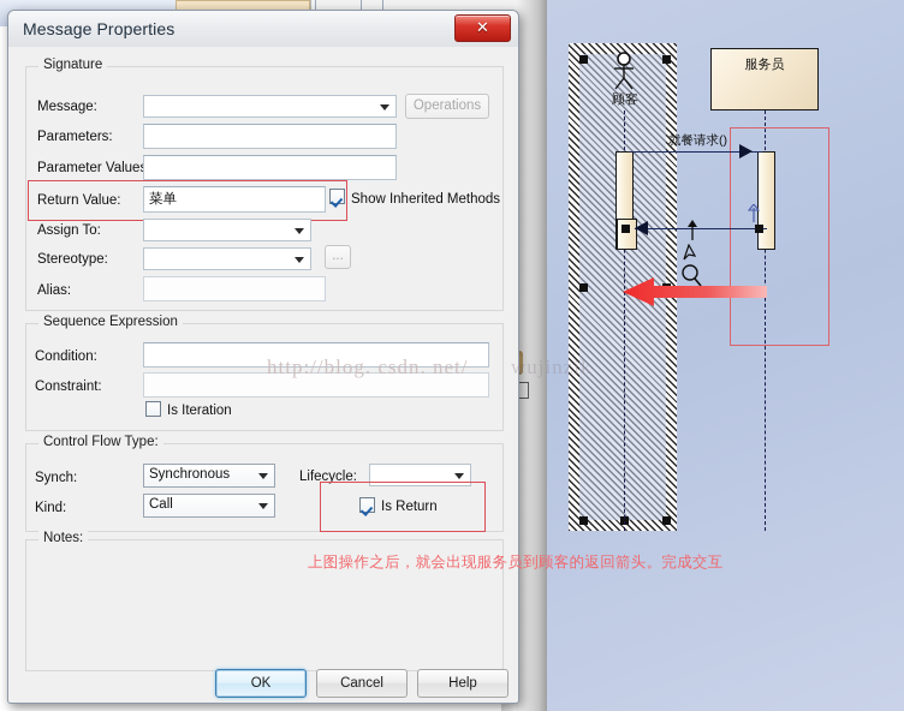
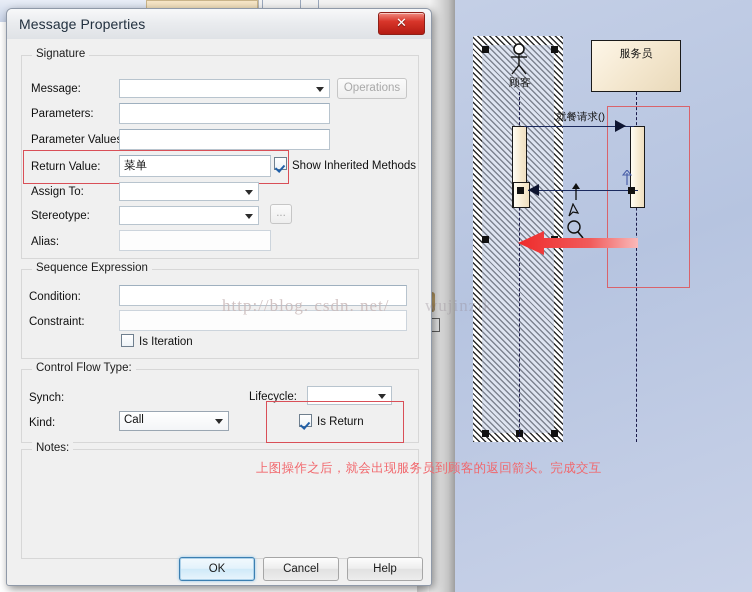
  顾客
  服务员
  就餐请求()
  Message Properties
  ✕
  Signature
  Message:
  Operations
  Parameters:
  Parameter Value
  Return Value:
  菜单
  Show Inherited Methods
  Assign To:
  Stereotype:
  ...
  Alias:
  Sequence Expression
  Condition:
  Constraint:
  Is Iteration
  Control Flow Type:
  Synch:
- Synchronous
  Kind:
  Call
  Lifecycle:
  Is Return
  Notes:
  OK
  Cancel
  Help
  http://blog. csdn. net/
  wujinzik
  上图操作之后，就会出现服务员到顾客的返回箭头。完成交互
